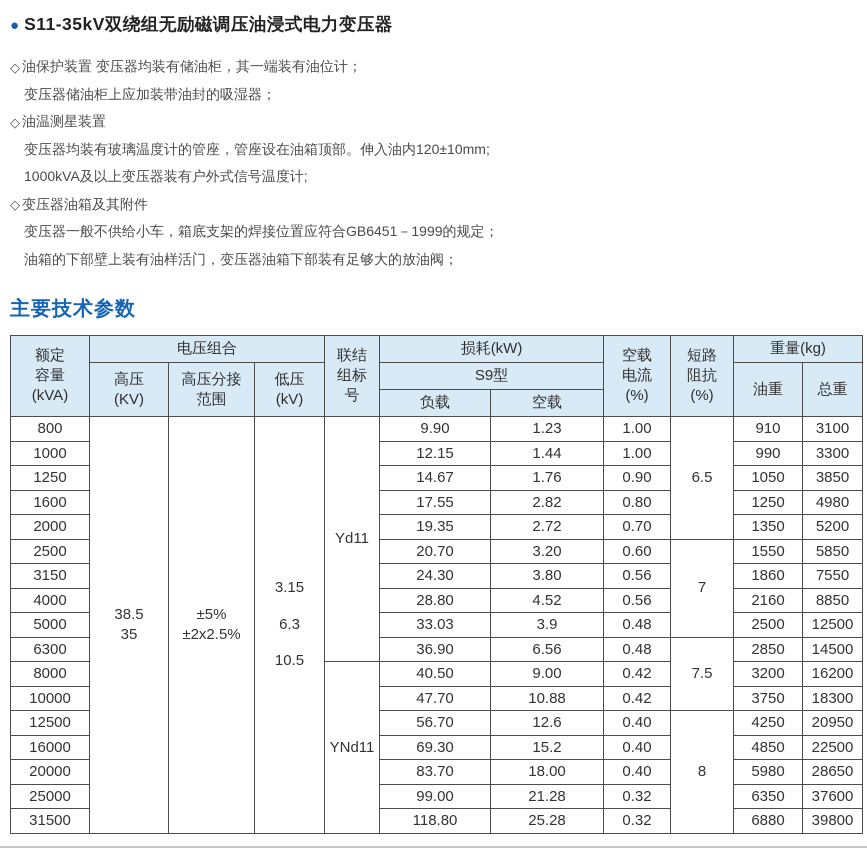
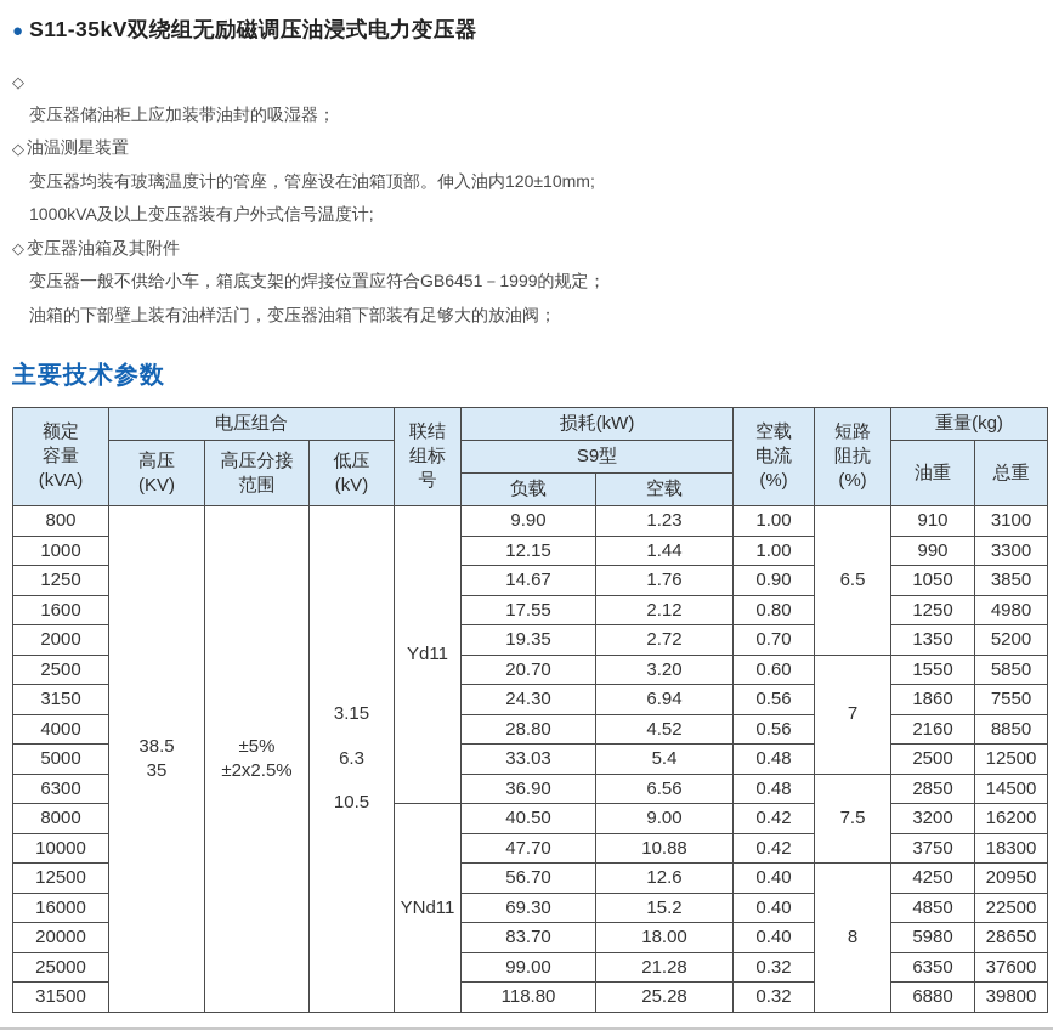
  ●
  S11-35kV双绕组无励磁调压油浸式电力变压器
  ◇
- 油保护装置 变压器均装有储油柜，其一端装有油位计；
  变压器储油柜上应加装带油封的吸湿器；
  ◇
  油温测星装置
  变压器均装有玻璃温度计的管座，管座设在油箱顶部。伸入油内120±10mm;
  1000kVA及以上变压器装有户外式信号温度计;
  ◇
  变压器油箱及其附件
  变压器一般不供给小车，箱底支架的焊接位置应符合GB6451－1999的规定；
  油箱的下部壁上装有油样活门，变压器油箱下部装有足够大的放油阀；
  主要技术参数
  额定 容量 (kVA)	电压组合	联结 组标 号	损耗(kW)	空载 电流 (%)	短路 阻抗 (%)	重量(kg)
  高压 (KV)	高压分接 范围	低压 (kV)	S9型	油重	总重
  负载	空载
  800	38.5 35	±5% ±2x2.5%	3.15 6.3 10.5	Yd11	9.90	1.23	1.00	6.5	910	3100
  1000	12.15	1.44	1.00	990	3300
  1250	14.67	1.76	0.90	1050	3850
- 1600	17.55	2.82	0.80	1250	4980
+ 1600	17.55	2.12	0.80	1250	4980
  2000	19.35	2.72	0.70	1350	5200
  2500	20.70	3.20	0.60	7	1550	5850
- 3150	24.30	3.80	0.56	1860	7550
+ 3150	24.30	6.94	0.56	1860	7550
  4000	28.80	4.52	0.56	2160	8850
- 5000	33.03	3.9	0.48	2500	12500
+ 5000	33.03	5.4	0.48	2500	12500
  6300	36.90	6.56	0.48	7.5	2850	14500
  8000	YNd11	40.50	9.00	0.42	3200	16200
  10000	47.70	10.88	0.42	3750	18300
  12500	56.70	12.6	0.40	8	4250	20950
  16000	69.30	15.2	0.40	4850	22500
  20000	83.70	18.00	0.40	5980	28650
  25000	99.00	21.28	0.32	6350	37600
  31500	118.80	25.28	0.32	6880	39800
